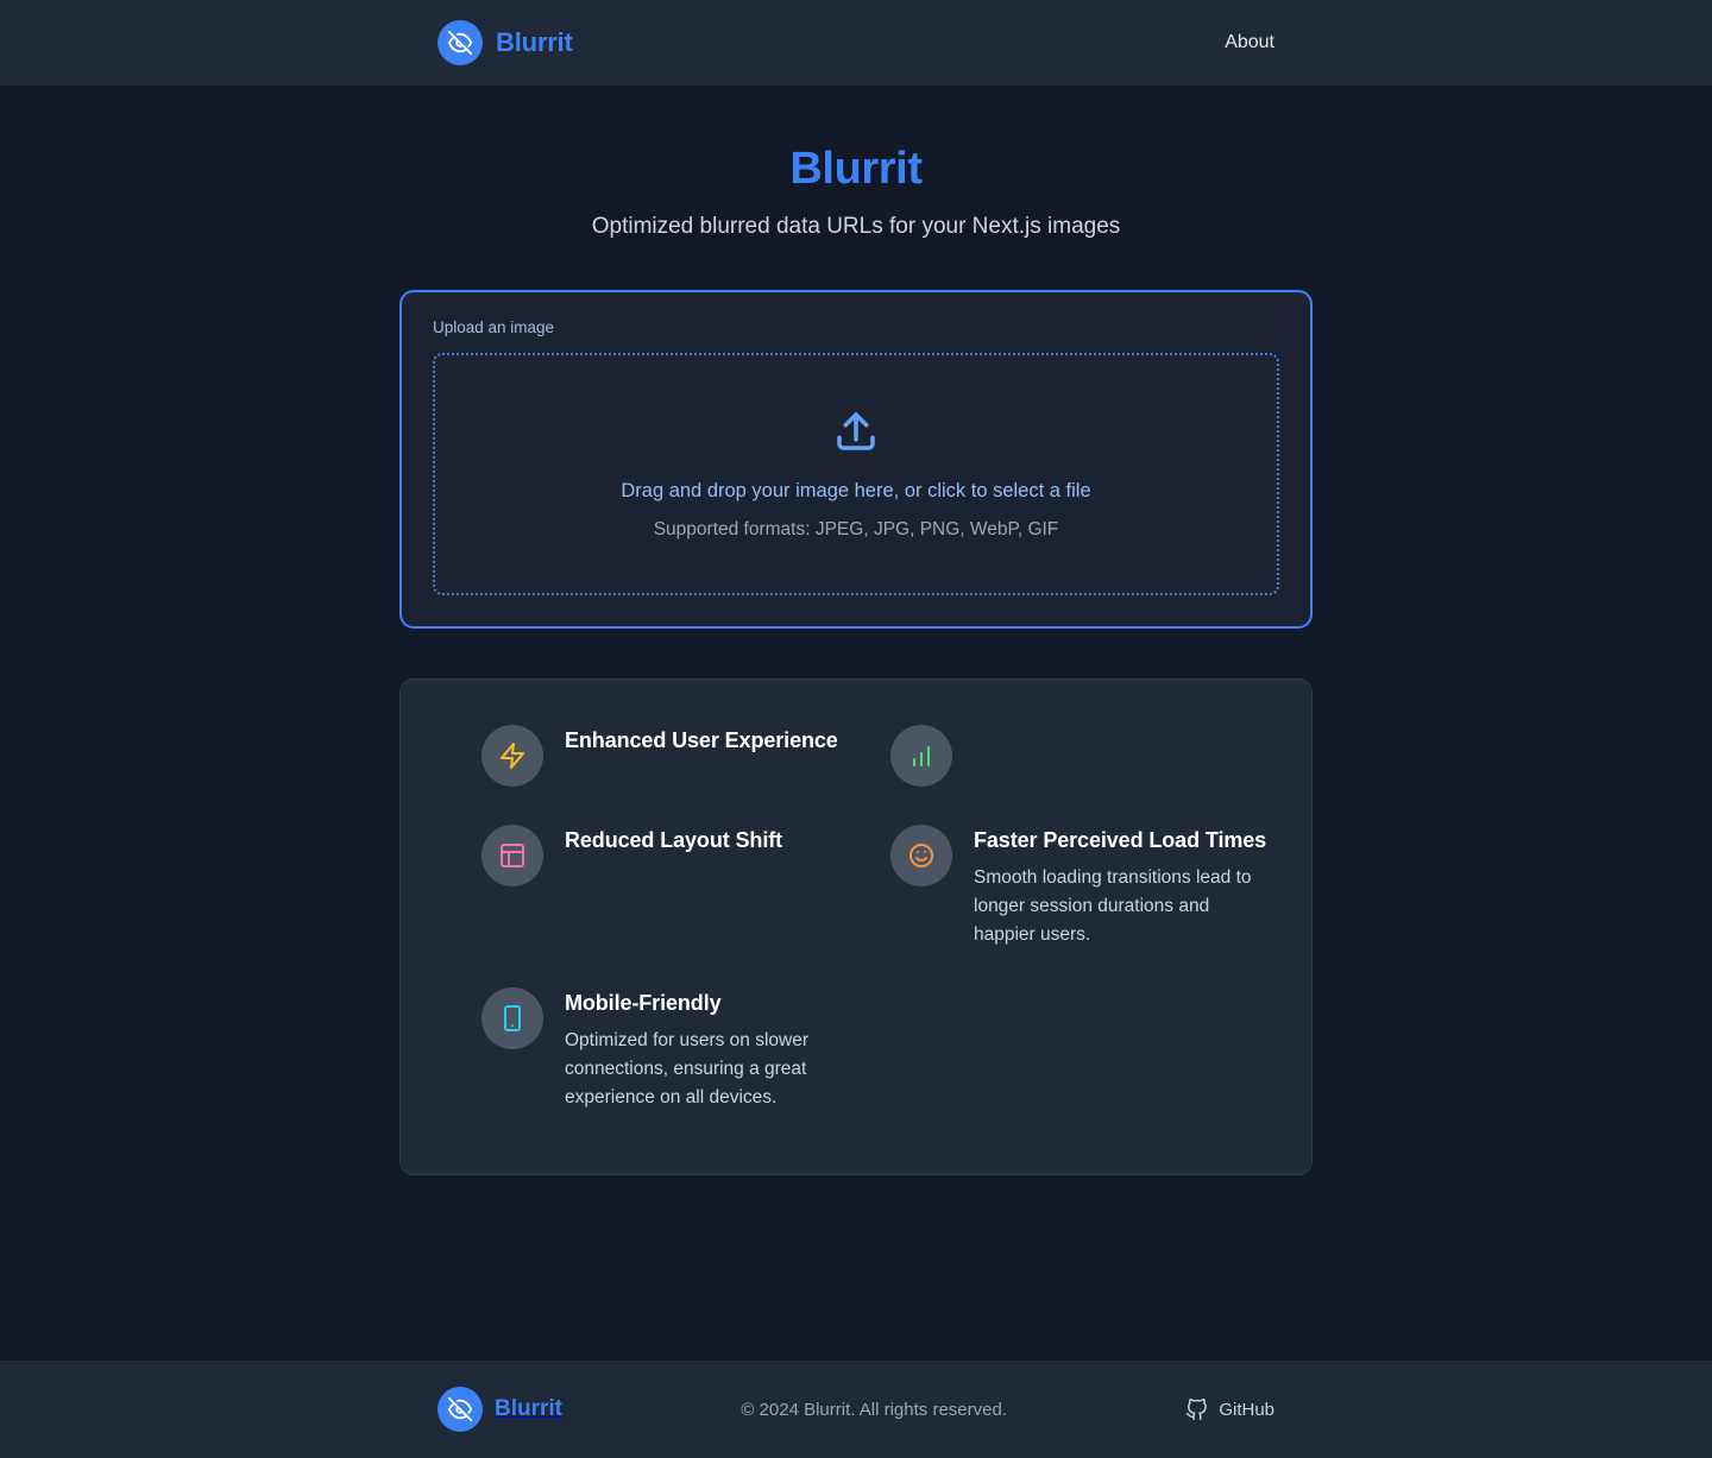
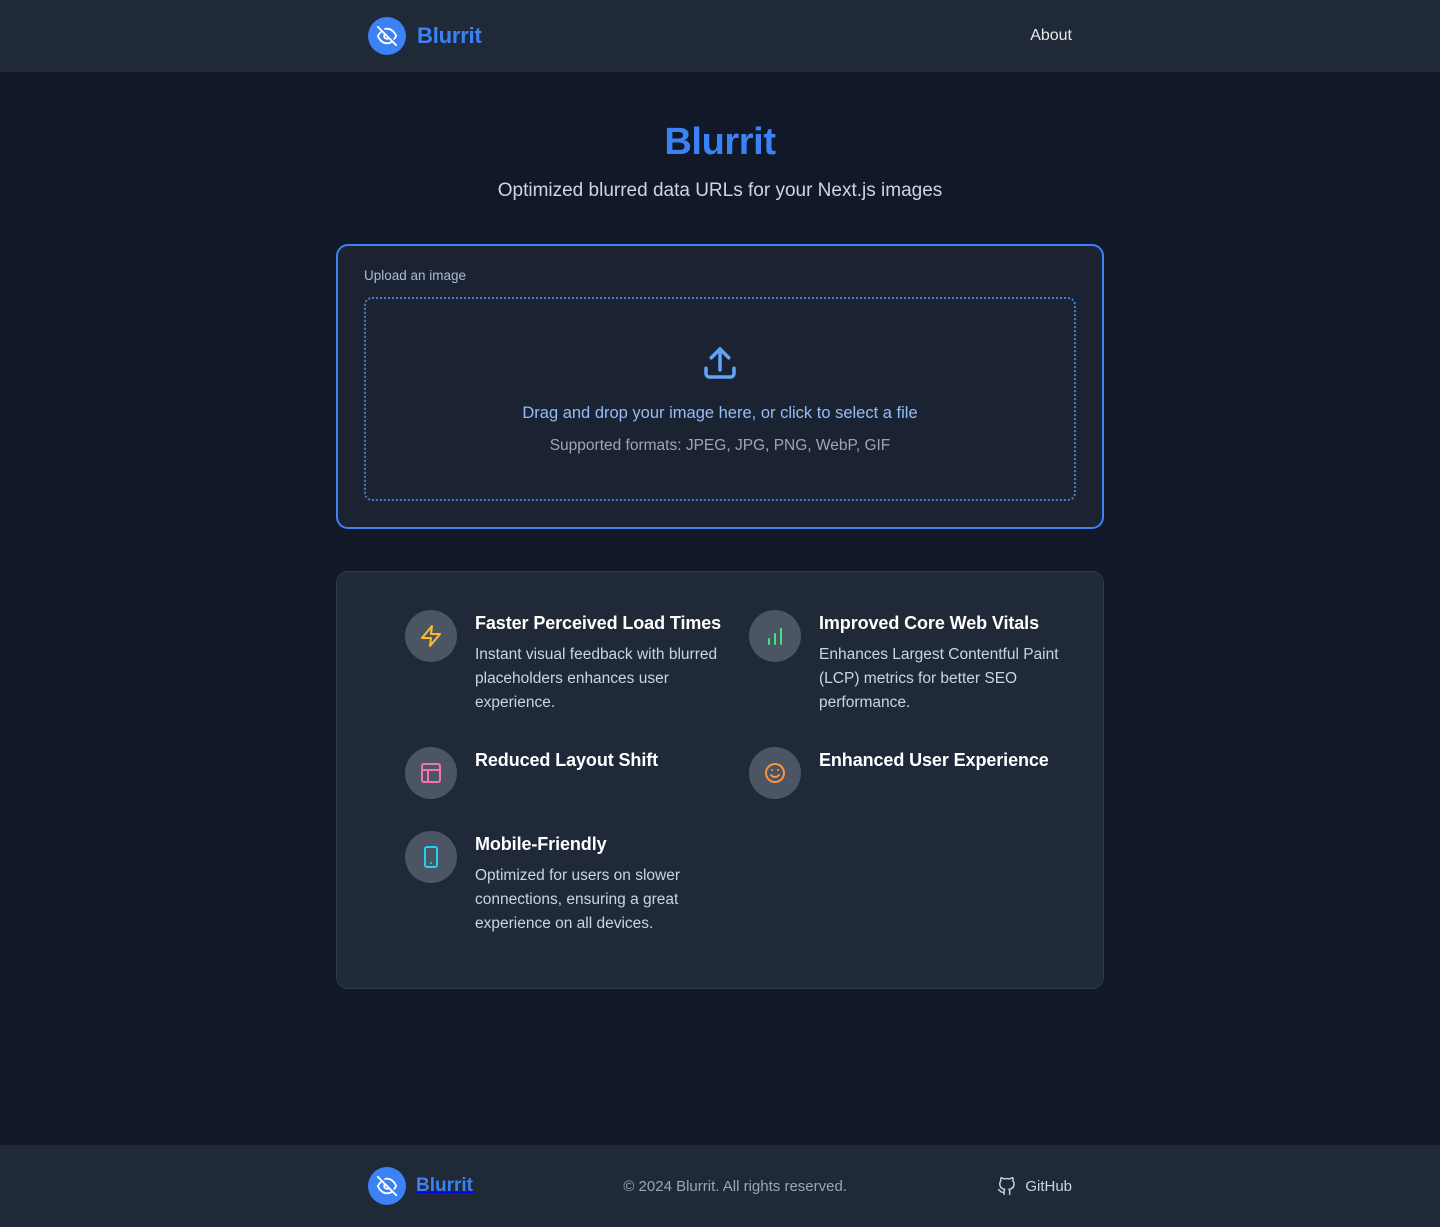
  Blurrit
  About
  Blurrit
  Optimized blurred data URLs for your Next.js images
  Upload an image
  Drag and drop your image here, or click to select a file
  Supported formats: JPEG, JPG, PNG, WebP, GIF
- Enhanced User Experience
+ Faster Perceived Load Times
+ Instant visual feedback with blurred placeholders enhances user experience.
+ Improved Core Web Vitals
+ Enhances Largest Contentful Paint (LCP) metrics for better SEO performance.
  Reduced Layout Shift
- Faster Perceived Load Times
+ Enhanced User Experience
- Smooth loading transitions lead to longer session durations and happier users.
  Mobile-Friendly
  Optimized for users on slower connections, ensuring a great experience on all devices.
  Blurrit
  © 2024 Blurrit. All rights reserved.
  GitHub
